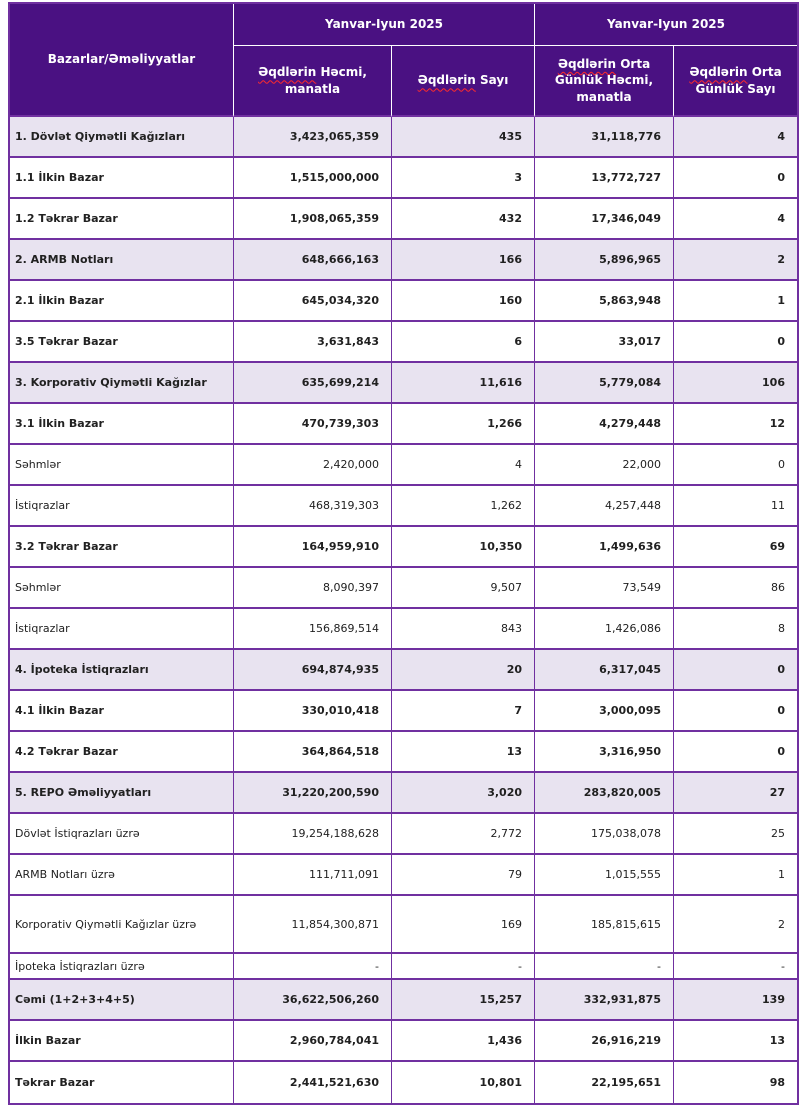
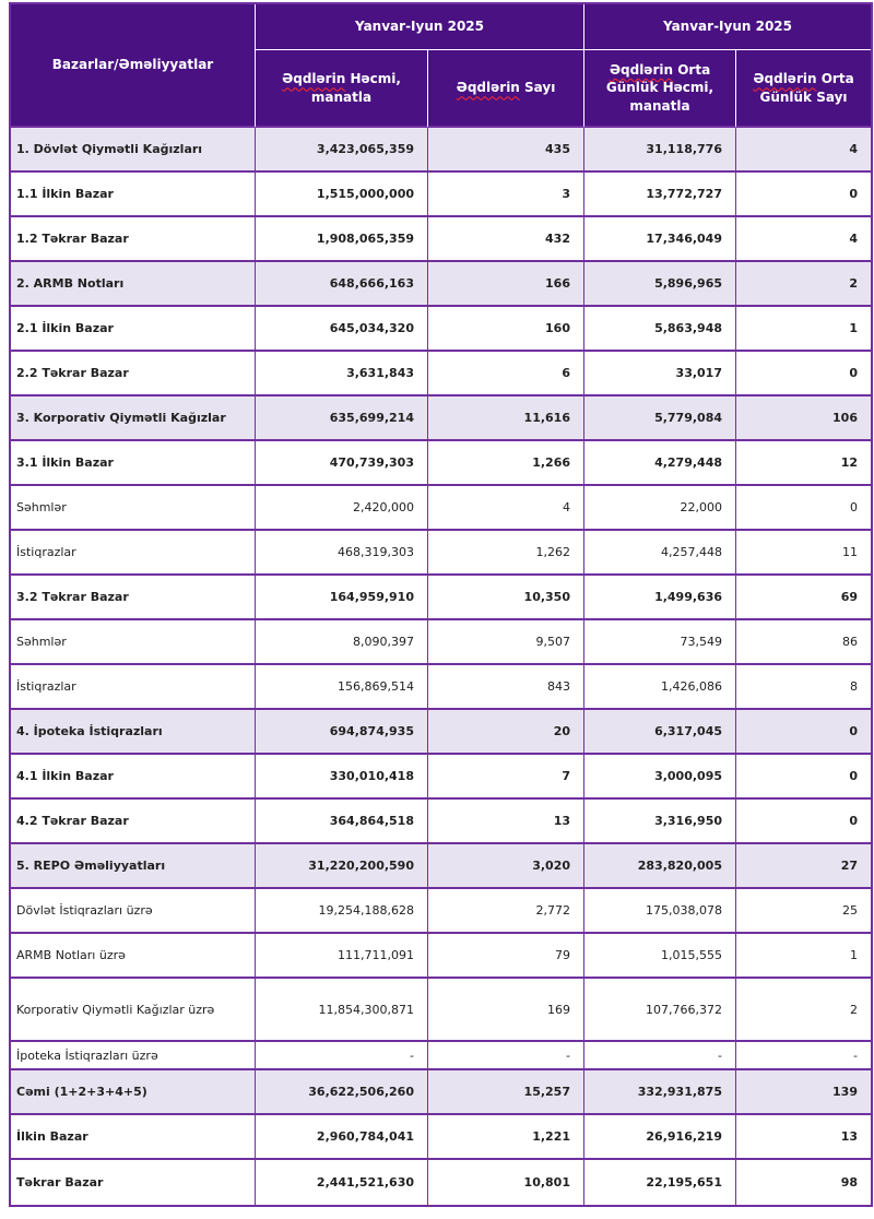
  Bazarlar/Əməliyyatlar	Yanvar-Iyun 2025	Yanvar-Iyun 2025
  Əqdlərin Həcmi, manatla	Əqdlərin Sayı	Əqdlərin Orta Günlük Həcmi, manatla	Əqdlərin Orta Günlük Sayı
  1. Dövlət Qiymətli Kağızları	3,423,065,359	435	31,118,776	4
  1.1 İlkin Bazar	1,515,000,000	3	13,772,727	0
  1.2 Təkrar Bazar	1,908,065,359	432	17,346,049	4
  2. ARMB Notları	648,666,163	166	5,896,965	2
  2.1 İlkin Bazar	645,034,320	160	5,863,948	1
- 3.5 Təkrar Bazar	3,631,843	6	33,017	0
+ 2.2 Təkrar Bazar	3,631,843	6	33,017	0
  3. Korporativ Qiymətli Kağızlar	635,699,214	11,616	5,779,084	106
  3.1 İlkin Bazar	470,739,303	1,266	4,279,448	12
  Səhmlər	2,420,000	4	22,000	0
  İstiqrazlar	468,319,303	1,262	4,257,448	11
  3.2 Təkrar Bazar	164,959,910	10,350	1,499,636	69
  Səhmlər	8,090,397	9,507	73,549	86
  İstiqrazlar	156,869,514	843	1,426,086	8
  4. İpoteka İstiqrazları	694,874,935	20	6,317,045	0
  4.1 İlkin Bazar	330,010,418	7	3,000,095	0
  4.2 Təkrar Bazar	364,864,518	13	3,316,950	0
  5. REPO Əməliyyatları	31,220,200,590	3,020	283,820,005	27
  Dövlət İstiqrazları üzrə	19,254,188,628	2,772	175,038,078	25
  ARMB Notları üzrə	111,711,091	79	1,015,555	1
- Korporativ Qiymətli Kağızlar üzrə	11,854,300,871	169	185,815,615	2
+ Korporativ Qiymətli Kağızlar üzrə	11,854,300,871	169	107,766,372	2
  İpoteka İstiqrazları üzrə	-	-	-	-
  Cəmi (1+2+3+4+5)	36,622,506,260	15,257	332,931,875	139
- İlkin Bazar	2,960,784,041	1,436	26,916,219	13
+ İlkin Bazar	2,960,784,041	1,221	26,916,219	13
  Təkrar Bazar	2,441,521,630	10,801	22,195,651	98
